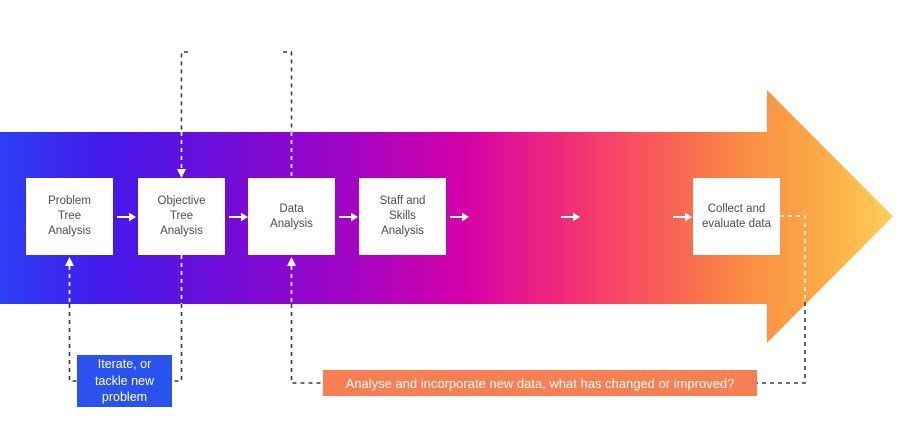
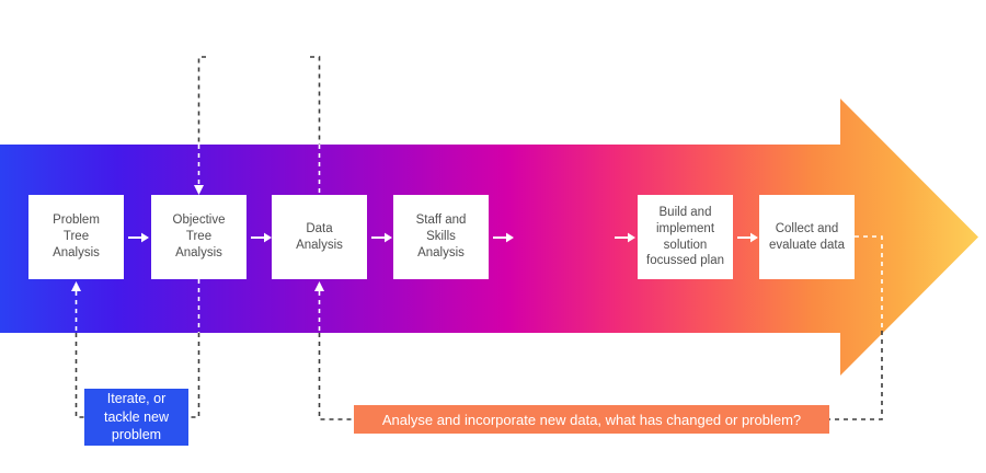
  Problem
  Tree
  Analysis
  Objective
  Tree
  Analysis
  Data
  Analysis
  Staff and
  Skills
  Analysis
+ Build and
+ implement
+ solution
+ focussed plan
  Collect and
  evaluate data
  Iterate, or
  tackle new
  problem
- Analyse and incorporate new data, what has changed or improved?
+ Analyse and incorporate new data, what has changed or problem?
